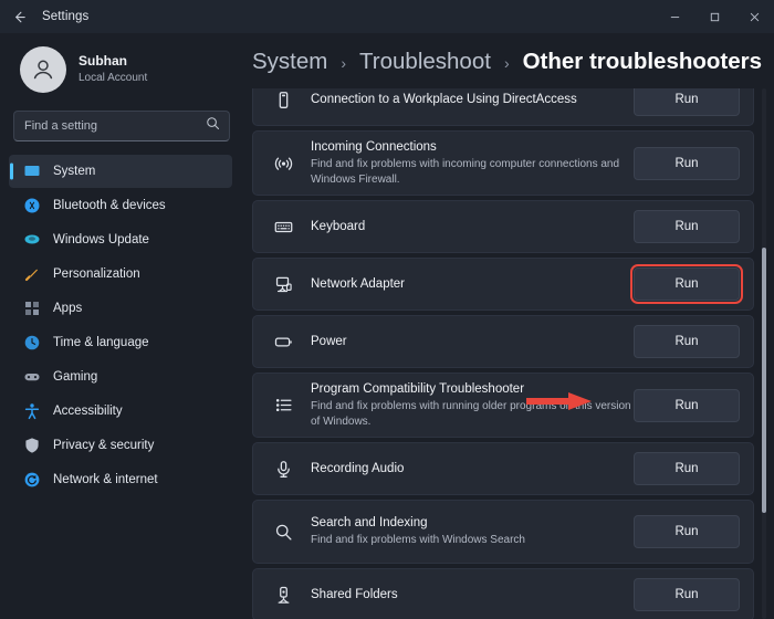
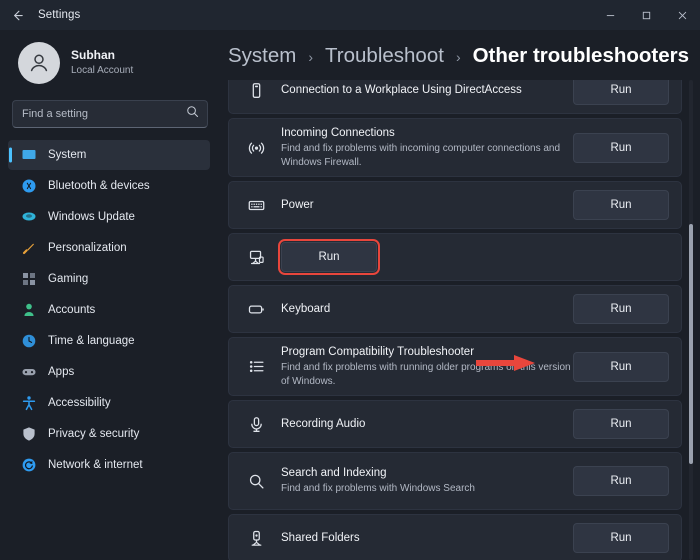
  Settings
  Subhan
  Local Account
  Find a setting
  System
  Bluetooth & devices
  Windows Update
  Personalization
- Apps
+ Gaming
+ Accounts
  Time & language
- Gaming
+ Apps
  Accessibility
  Privacy & security
  Network & internet
  System
  ›
  Troubleshoot
  ›
  Other troubleshooters
  Connection to a Workplace Using DirectAccess
  Run
  Incoming Connections
  Find and fix problems with incoming computer connections and Windows Firewall.
  Run
- Keyboard
+ Power
  Run
- Network Adapter
  Run
- Power
+ Keyboard
  Run
  Program Compatibility Troubleshooter
  Find and fix problems with running older programs ohis version of Windows.
  Run
  Recording Audio
  Run
  Search and Indexing
  Find and fix problems with Windows Search
  Run
  Shared Folders
  Run
